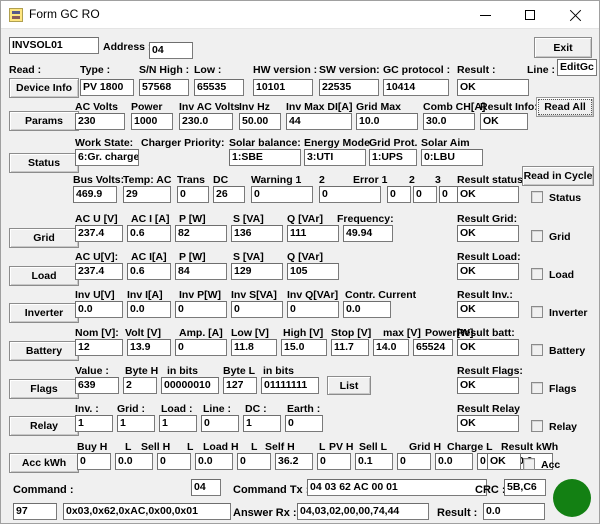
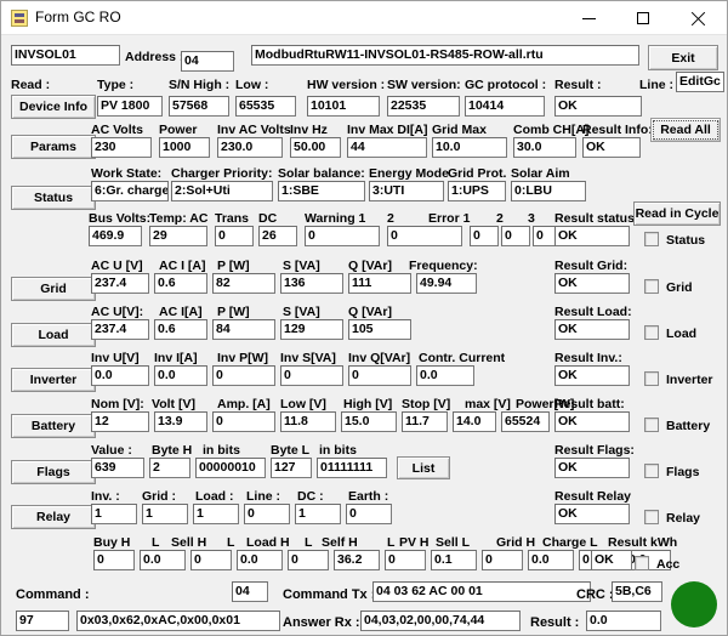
  Form GC RO
  INVSOL01
  Address
  04
+ ModbudRtuRW11-INVSOL01-RS485-ROW-all.rtu
  Exit
  Read :
  Type :
  S/N High :
  Low :
  HW version :
  SW version:
  GC protocol :
  Result :
  Line :
  Device Info
  PV 1800
  57568
  65535
  10101
  22535
  10414
  OK
  EditGc
  AC Volts
  Power
  Inv AC Volts
  Inv Hz
  Inv Max DI[A]
  Grid Max
  Comb CH[A]
  Result Info
  Params
  230
  1000
  230.0
  50.00
  44
  10.0
  30.0
  OK
  Read All
  Work State:
  Charger Priority:
  Solar balance:
  Energy Mode
  Grid Prot.
  Solar Aim
  Status
  6:Gr. charge
+ 2:Sol+Uti
  1:SBE
  3:UTI
  1:UPS
  0:LBU
  Bus Volts:
  Temp: AC
  Trans
  DC
  Warning 1
  2
  Error 1
  2
  3
  Result status
  469.9
  29
  0
  26
  0
  0
  0
  0
  0
  OK
  Read in Cycle
  Status
  AC U [V]
  AC I [A]
  P [W]
  S [VA]
  Q [VAr]
  Frequency:
  Result Grid:
  Grid
  237.4
  0.6
  82
  136
  111
  49.94
  OK
  Grid
  AC U[V]:
  AC I[A]
  P [W]
  S [VA]
  Q [VAr]
  Result Load:
  Load
  237.4
  0.6
  84
  129
  105
  OK
  Load
  Inv U[V]
  Inv I[A]
  Inv P[W]
  Inv S[VA]
  Inv Q[VAr]
  Contr. Current
  Result Inv.:
  Inverter
  0.0
  0.0
  0
  0
  0
  0.0
  OK
  Inverter
  Nom [V]:
  Volt [V]
  Amp. [A]
  Low [V]
  High [V]
  Stop [V]
  max [V]
  Power[W]
  Result batt:
  Battery
  12
  13.9
  0
  11.8
  15.0
  11.7
  14.0
  65524
  OK
  Battery
  Value :
  Byte H
  in bits
  Byte L
  in bits
  Result Flags:
  Flags
  639
  2
  00000010
  127
  01111111
  List
  OK
  Flags
  Inv. :
  Grid :
  Load :
  Line :
  DC :
  Earth :
  Result Relay
  Relay
  1
  1
  1
  0
  1
  0
  OK
  Relay
  Buy H
  L
  Sell H
  L
  Load H
  L
  Self H
  L
  PV H
  Sell L
  Grid H
  Charge L
  Result kWh
- Acc kWh
  0
  0.0
  0
  0.0
  0
  36.2
  0
  0.1
  0
  0.0
  0
  Acc
  OK
  Command :
  04
  Command Tx
  04 03 62 AC 00 01
  CRC
  5B,C6
  97
  0x03,0x62,0xAC,0x00,0x01
  Answer Rx :
  04,03,02,00,00,74,44
  Result :
  0.0
